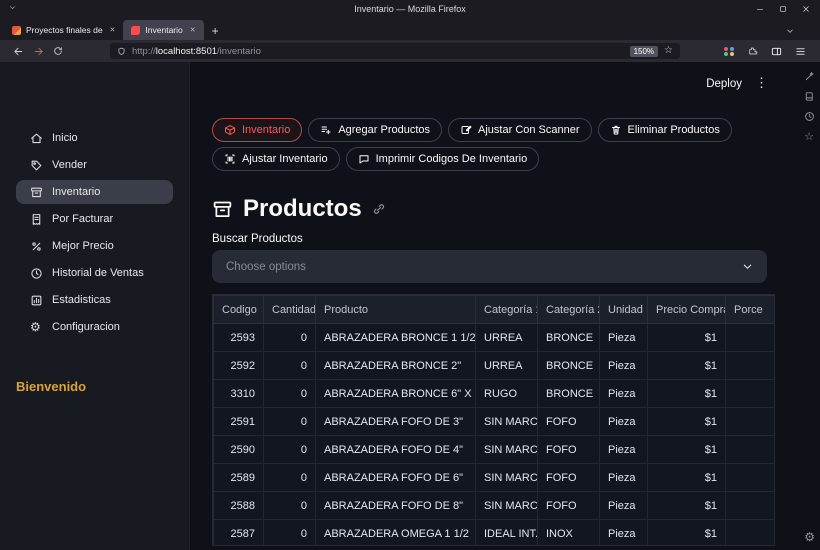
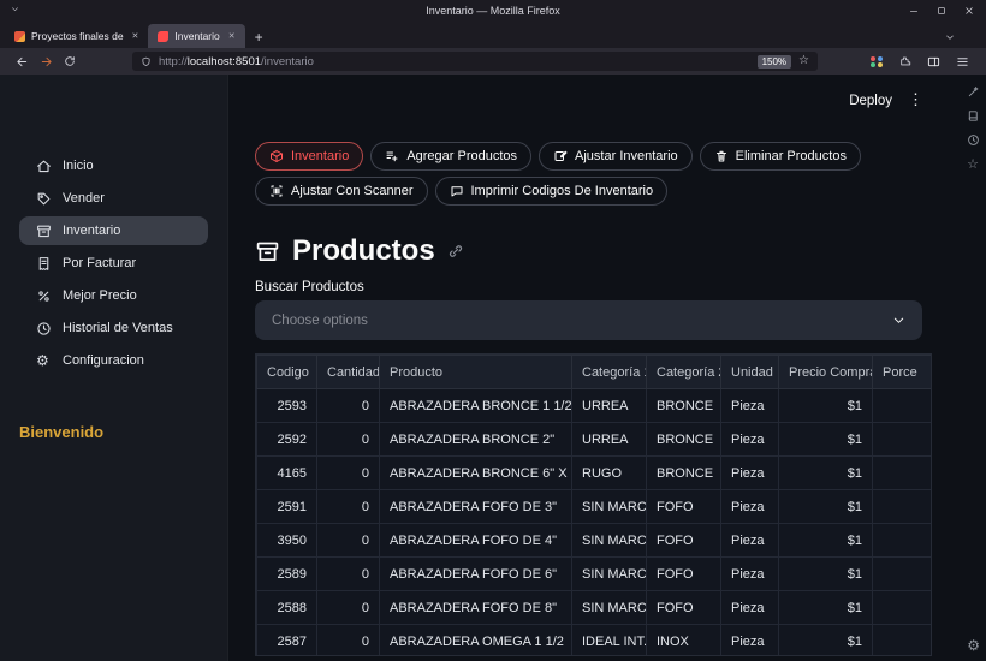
  Inventario — Mozilla Firefox
  Proyectos finales de
  Inventario
  +
  http://localhost:8501/inventario
  150%
  ☆
  Inicio
  Vender
  Inventario
  Por Facturar
  Mejor Precio
  Historial de Ventas
- Estadisticas
  ⚙
  Configuracion
  Bienvenido
  Deploy
  ⋮
  Inventario
  Agregar Productos
- Ajustar Con Scanner
+ Ajustar Inventario
  Eliminar Productos
- Ajustar Inventario
+ Ajustar Con Scanner
  Imprimir Codigos De Inventario
  Productos
  Buscar Productos
  Choose options
  Codigo	Cantidad	Producto	Categoría	Categoría	Unidad	Precio Compr	Porce
  2593	0	ABRAZADERA BRONCE 1 1/2	URREA	BRONCE	Pieza	$1
  2592	0	ABRAZADERA BRONCE 2"	URREA	BRONCE	Pieza	$1
- 3310	0	ABRAZADERA BRONCE 6" X	RUGO	BRONCE	Pieza	$1
+ 4165	0	ABRAZADERA BRONCE 6" X	RUGO	BRONCE	Pieza	$1
  2591	0	ABRAZADERA FOFO DE 3"	SIN MARC	FOFO	Pieza	$1
- 2590	0	ABRAZADERA FOFO DE 4"	SIN MARC	FOFO	Pieza	$1
+ 3950	0	ABRAZADERA FOFO DE 4"	SIN MARC	FOFO	Pieza	$1
  2589	0	ABRAZADERA FOFO DE 6"	SIN MARC	FOFO	Pieza	$1
  2588	0	ABRAZADERA FOFO DE 8"	SIN MARC	FOFO	Pieza	$1
  2587	0	ABRAZADERA OMEGA 1 1/2	IDEAL INT.	INOX	Pieza	$1
  ☆
  ⚙
